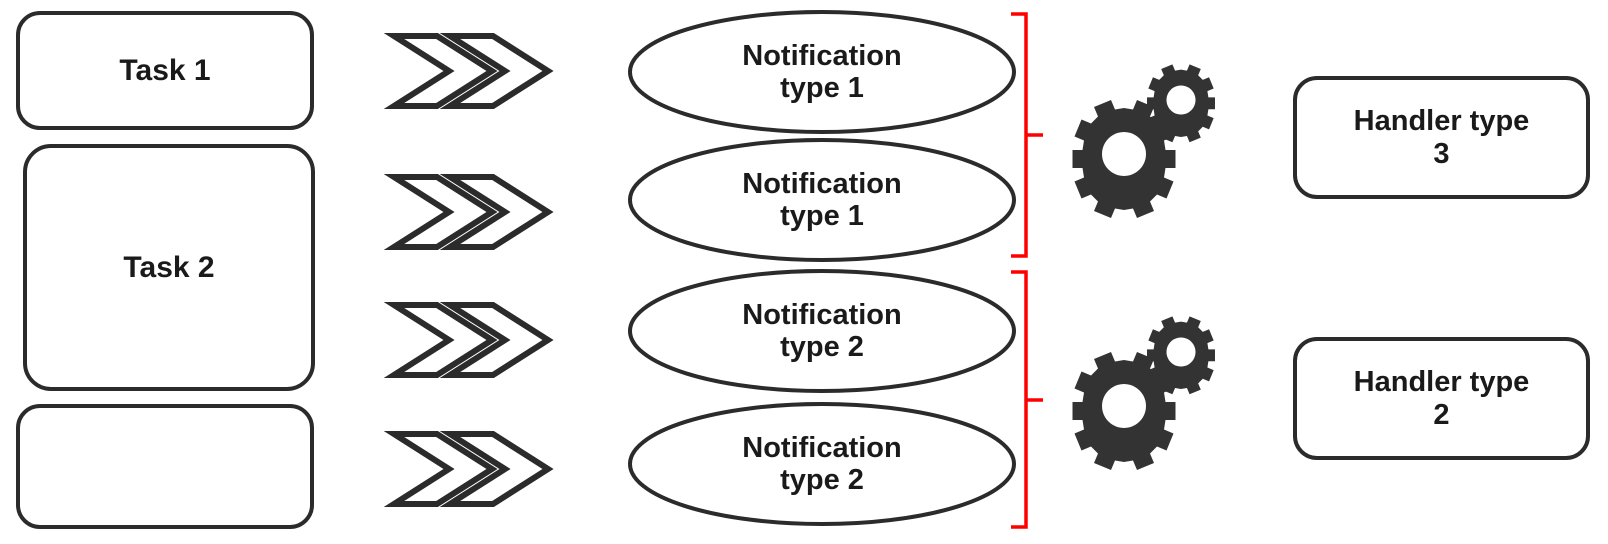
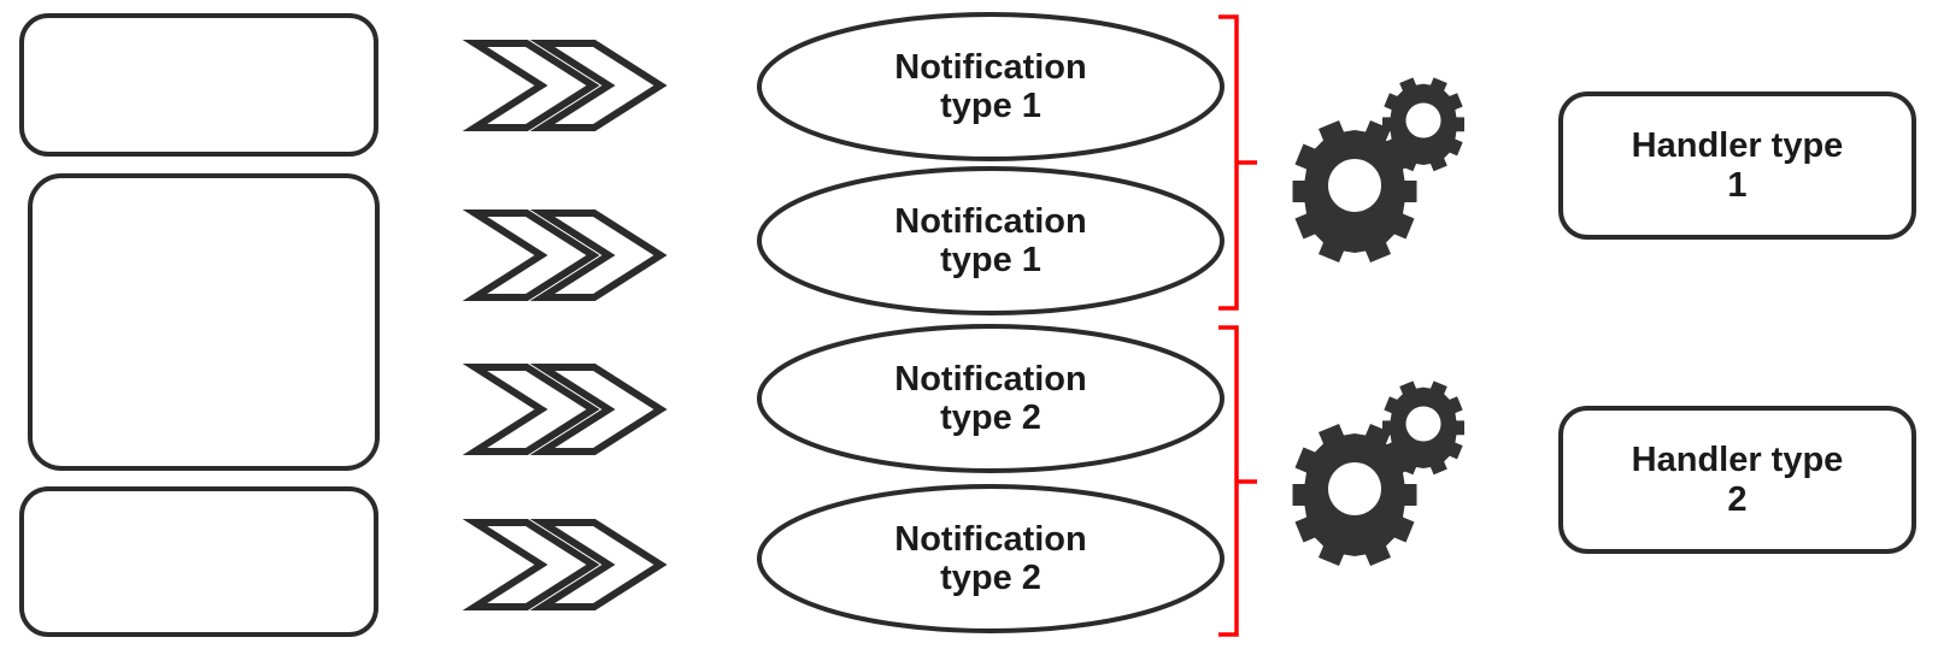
- Task 1
- Task 2
  Notification
  type 1
  Notification
  type 1
  Notification
  type 2
  Notification
  type 2
  Handler type
- 3
+ 1
  Handler type
  2
